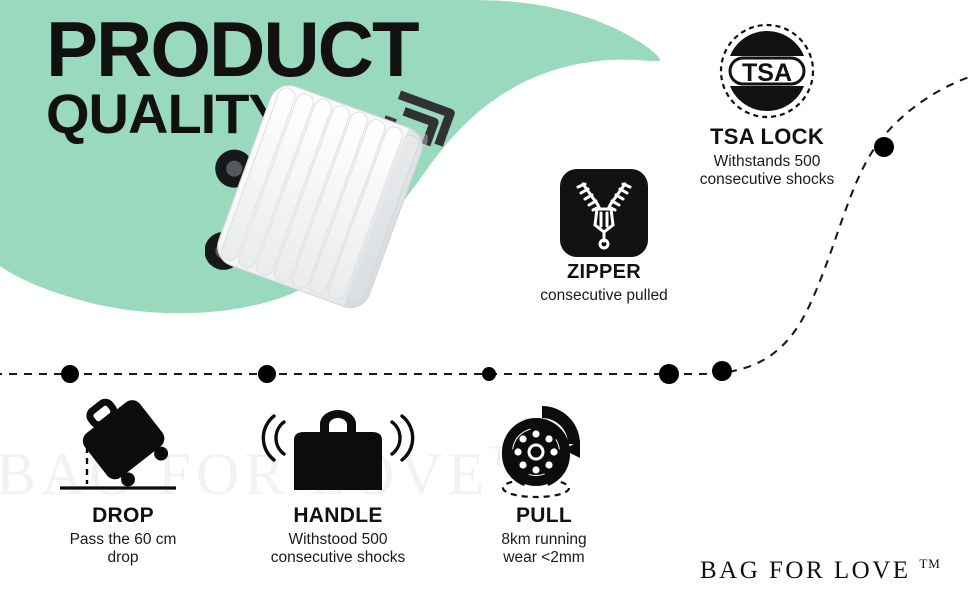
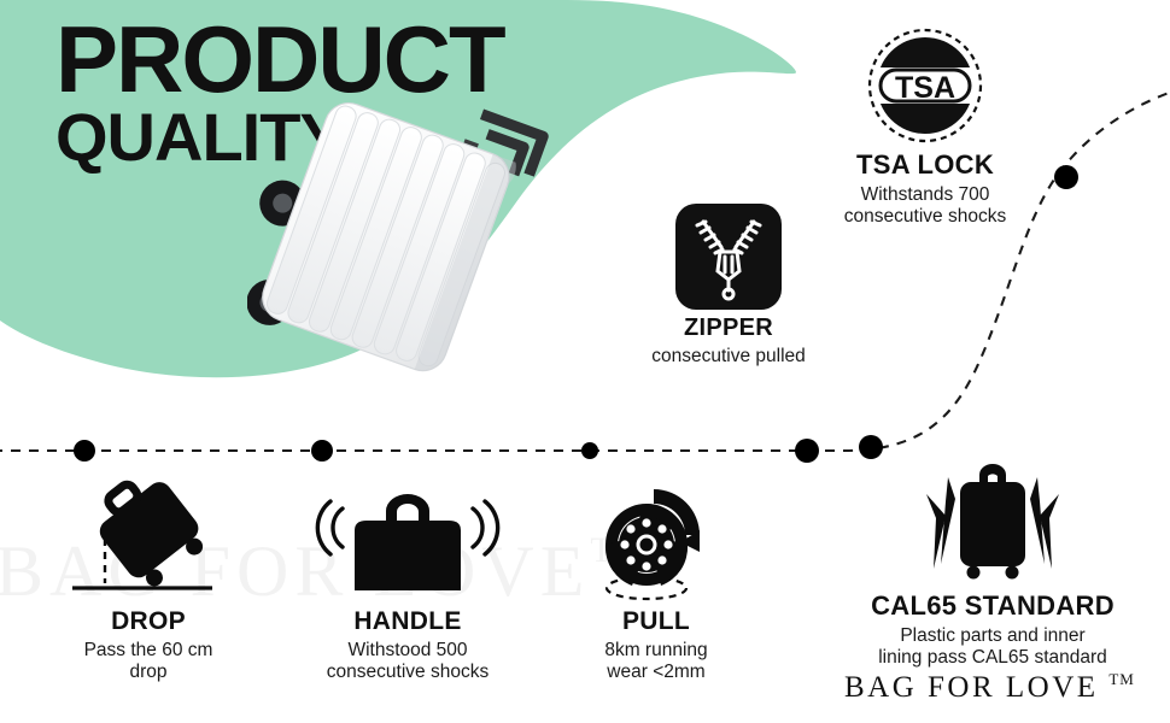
  PRODUCT
  QUALIT
  TSA
  TSA LOCK
- Withstands 500
+ Withstands 700
  consecutive shocks
  ZIPPER
  consecutive pulled
  DROP
  Pass the 60 cm
  drop
  HANDLE
  Withstood 500
  consecutive shocks
  PULL
  8km running
  wear <2mm
+ CAL65 STANDARD
+ Plastic parts and inner
+ lining pass CAL65 standard
  BAG FOR LOVE TM
